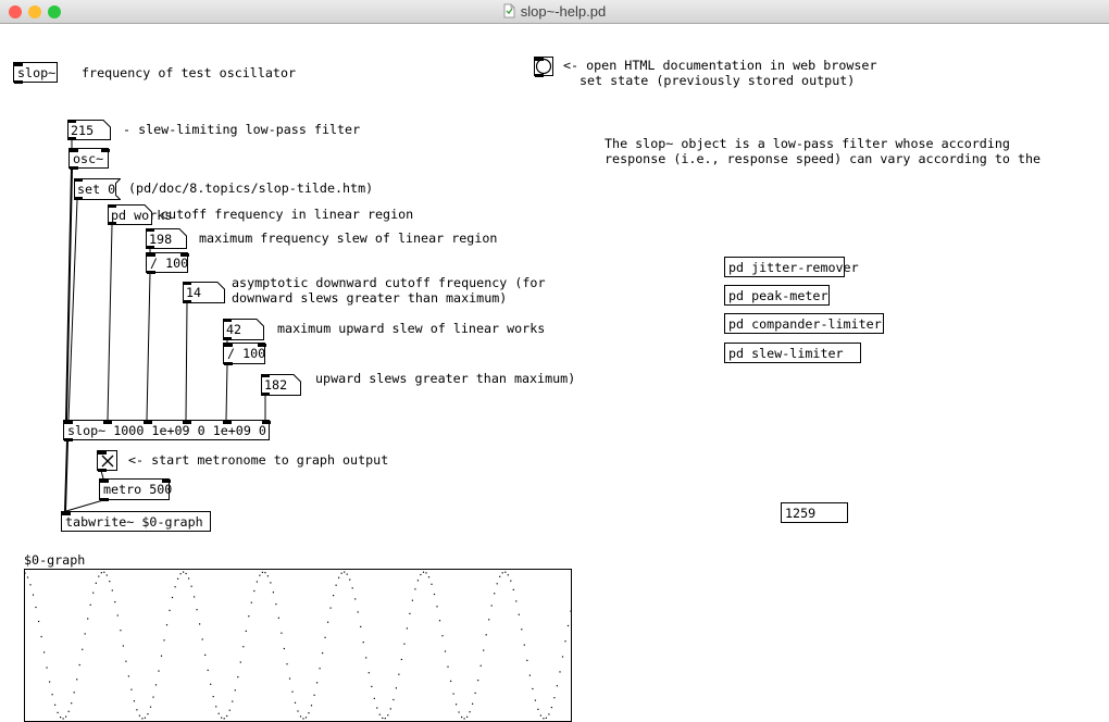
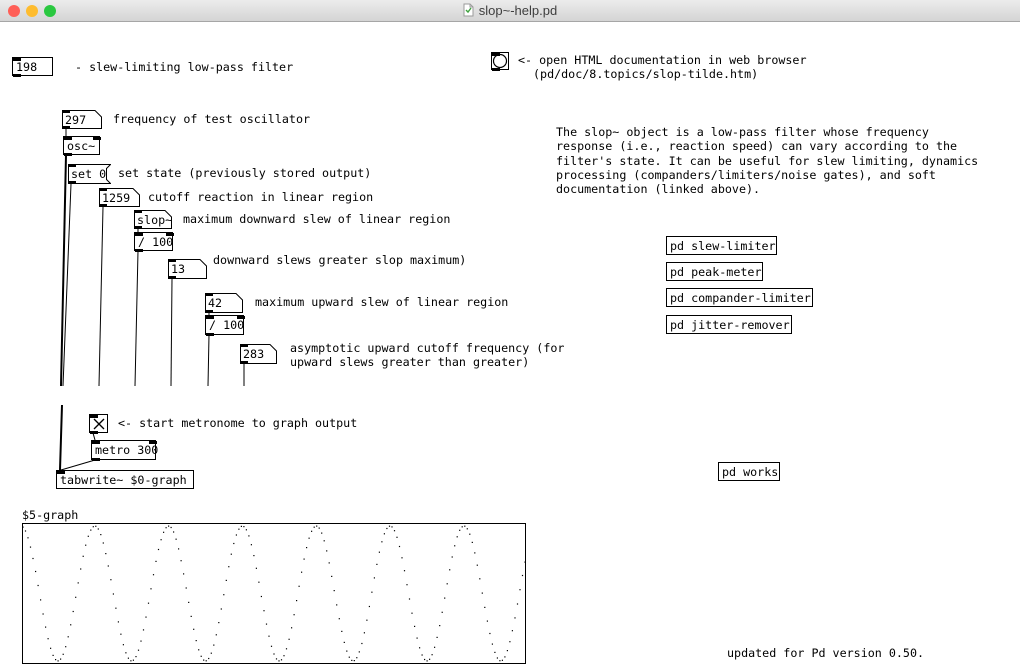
  slop~-help.pd
- slop~
+ 198
- 215
+ 297
  osc~
  set 0
- pd works
+ 1259
- 198
+ slop~
  / 100
- 14
+ 13
  42
  / 100
- 182
+ 283
- slop~ 1000 1e+09 0 1e+09 0
- metro 500
+ metro 300
  tabwrite~ $0-graph
- pd jitter-remover
+ pd slew-limiter
  pd peak-meter
  pd compander-limiter
- pd slew-limiter
+ pd jitter-remover
- 1259
+ pd works
- frequency of test oscillator
+ - slew-limiting low-pass filter
  <- open HTML documentation in web browser
- set state (previously stored output)
+ (pd/doc/8.topics/slop-tilde.htm)
- - slew-limiting low-pass filter
+ frequency of test oscillator
- (pd/doc/8.topics/slop-tilde.htm)
+ set state (previously stored output)
- cutoff frequency in linear region
+ cutoff reaction in linear region
- maximum frequency slew of linear region
+ maximum downward slew of linear region
- asymptotic downward cutoff frequency (for
- downward slews greater than maximum)
+ downward slews greater slop maximum)
- maximum upward slew of linear works
+ maximum upward slew of linear region
+ asymptotic upward cutoff frequency (for
- upward slews greater than maximum)
+ upward slews greater than greater)
  <- start metronome to graph output
- The slop~ object is a low-pass filter whose according
+ The slop~ object is a low-pass filter whose frequency
- response (i.e., response speed) can vary according to the
+ response (i.e., reaction speed) can vary according to the
+ filter's state. It can be useful for slew limiting, dynamics
+ processing (companders/limiters/noise gates), and soft
+ documentation (linked above).
+ updated for Pd version 0.50.
- $0-graph
+ $5-graph
